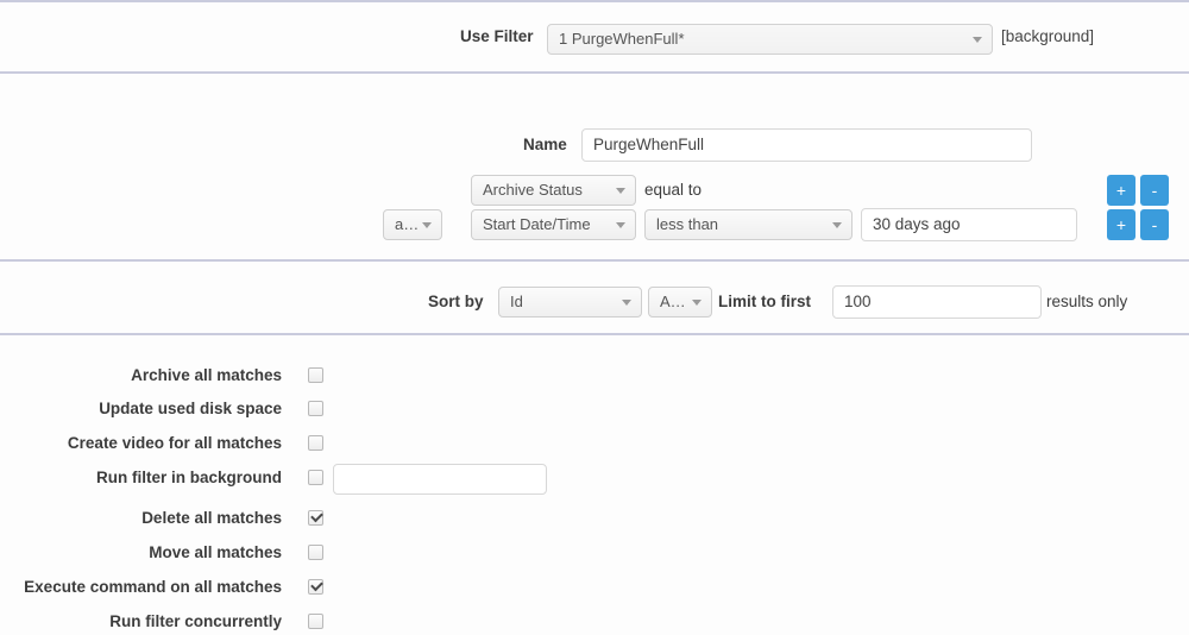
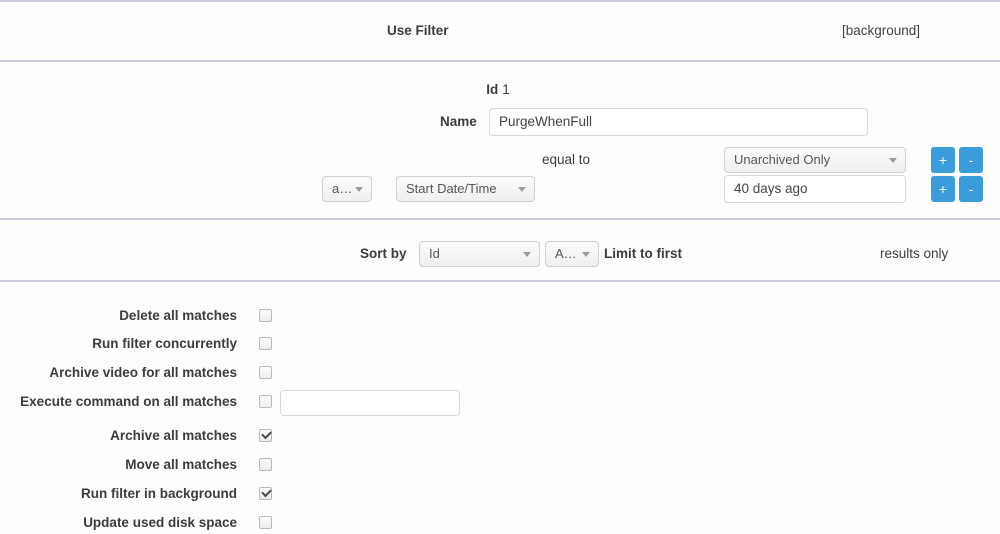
  Use Filter
- 1 PurgeWhenFull*
  [background]
+ Id 1
  Name
  PurgeWhenFull
- Archive Status
  equal to
+ Unarchived Only
  +
  -
  and
  Start Date/Time
- less than
- 30 days ago
+ 40 days ago
  +
  -
  Sort by
  Id
  Asc
  Limit to first
- 100
  results only
- Archive all matches
+ Delete all matches
- Update used disk space
+ Run filter concurrently
- Create video for all matches
+ Archive video for all matches
- Run filter in background
+ Execute command on all matches
- Delete all matches
+ Archive all matches
  Move all matches
- Execute command on all matches
+ Run filter in background
- Run filter concurrently
+ Update used disk space
